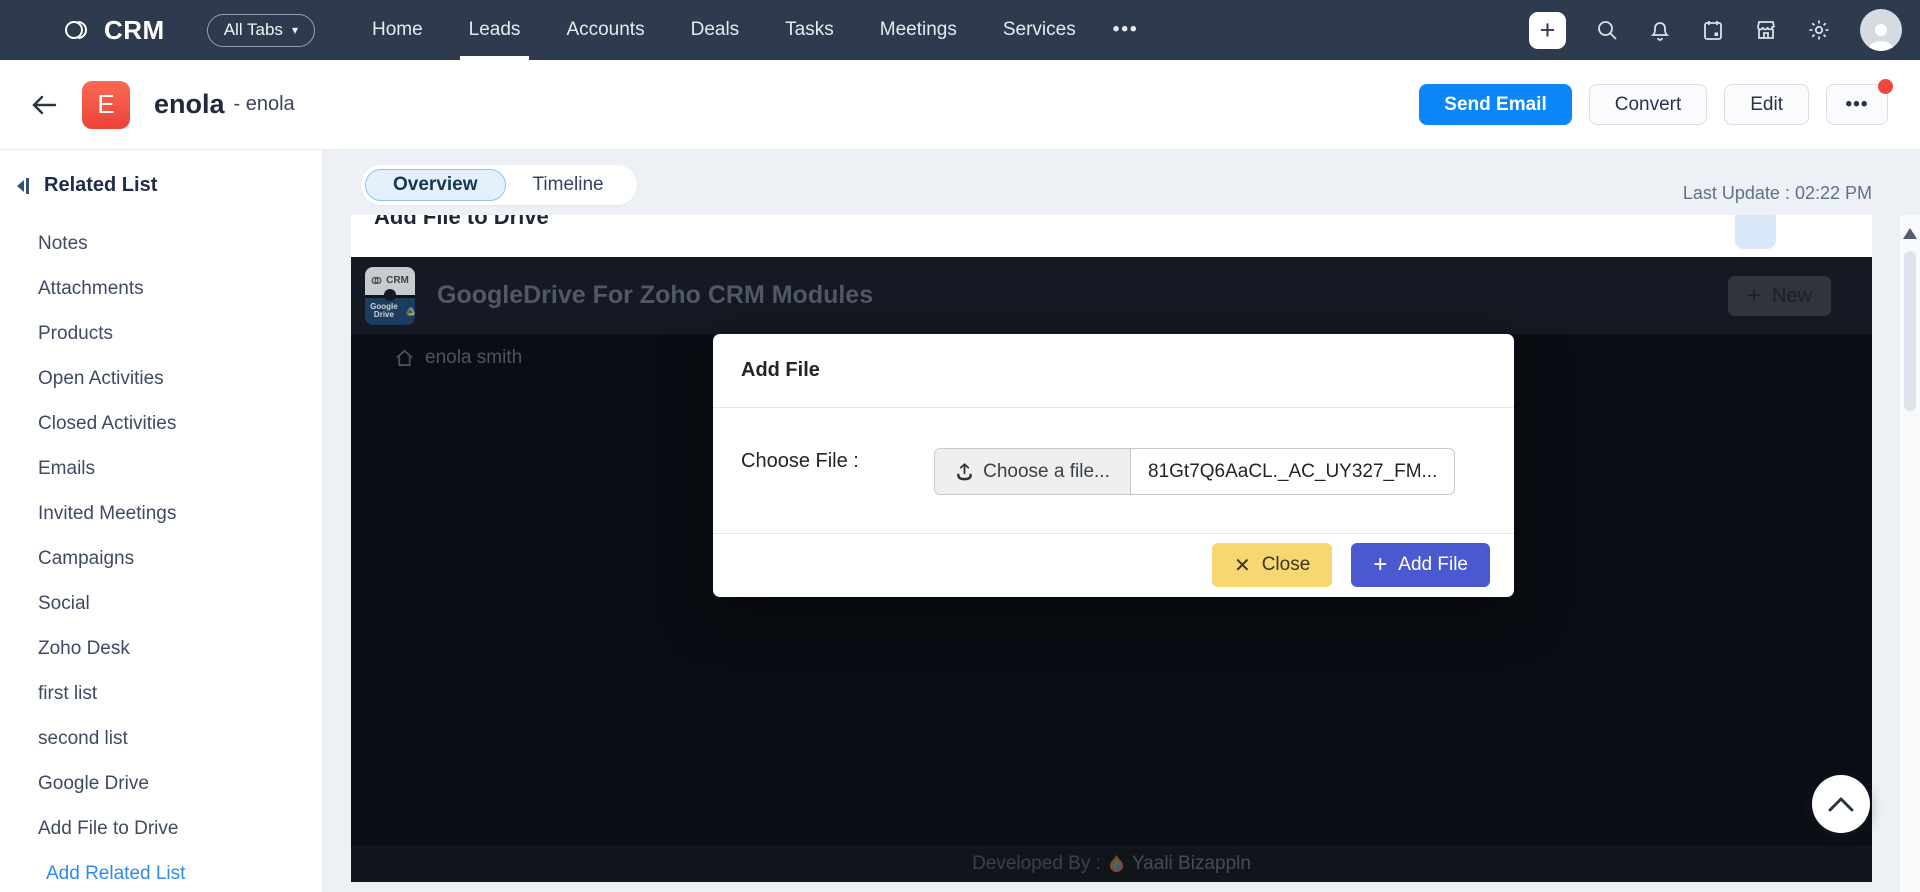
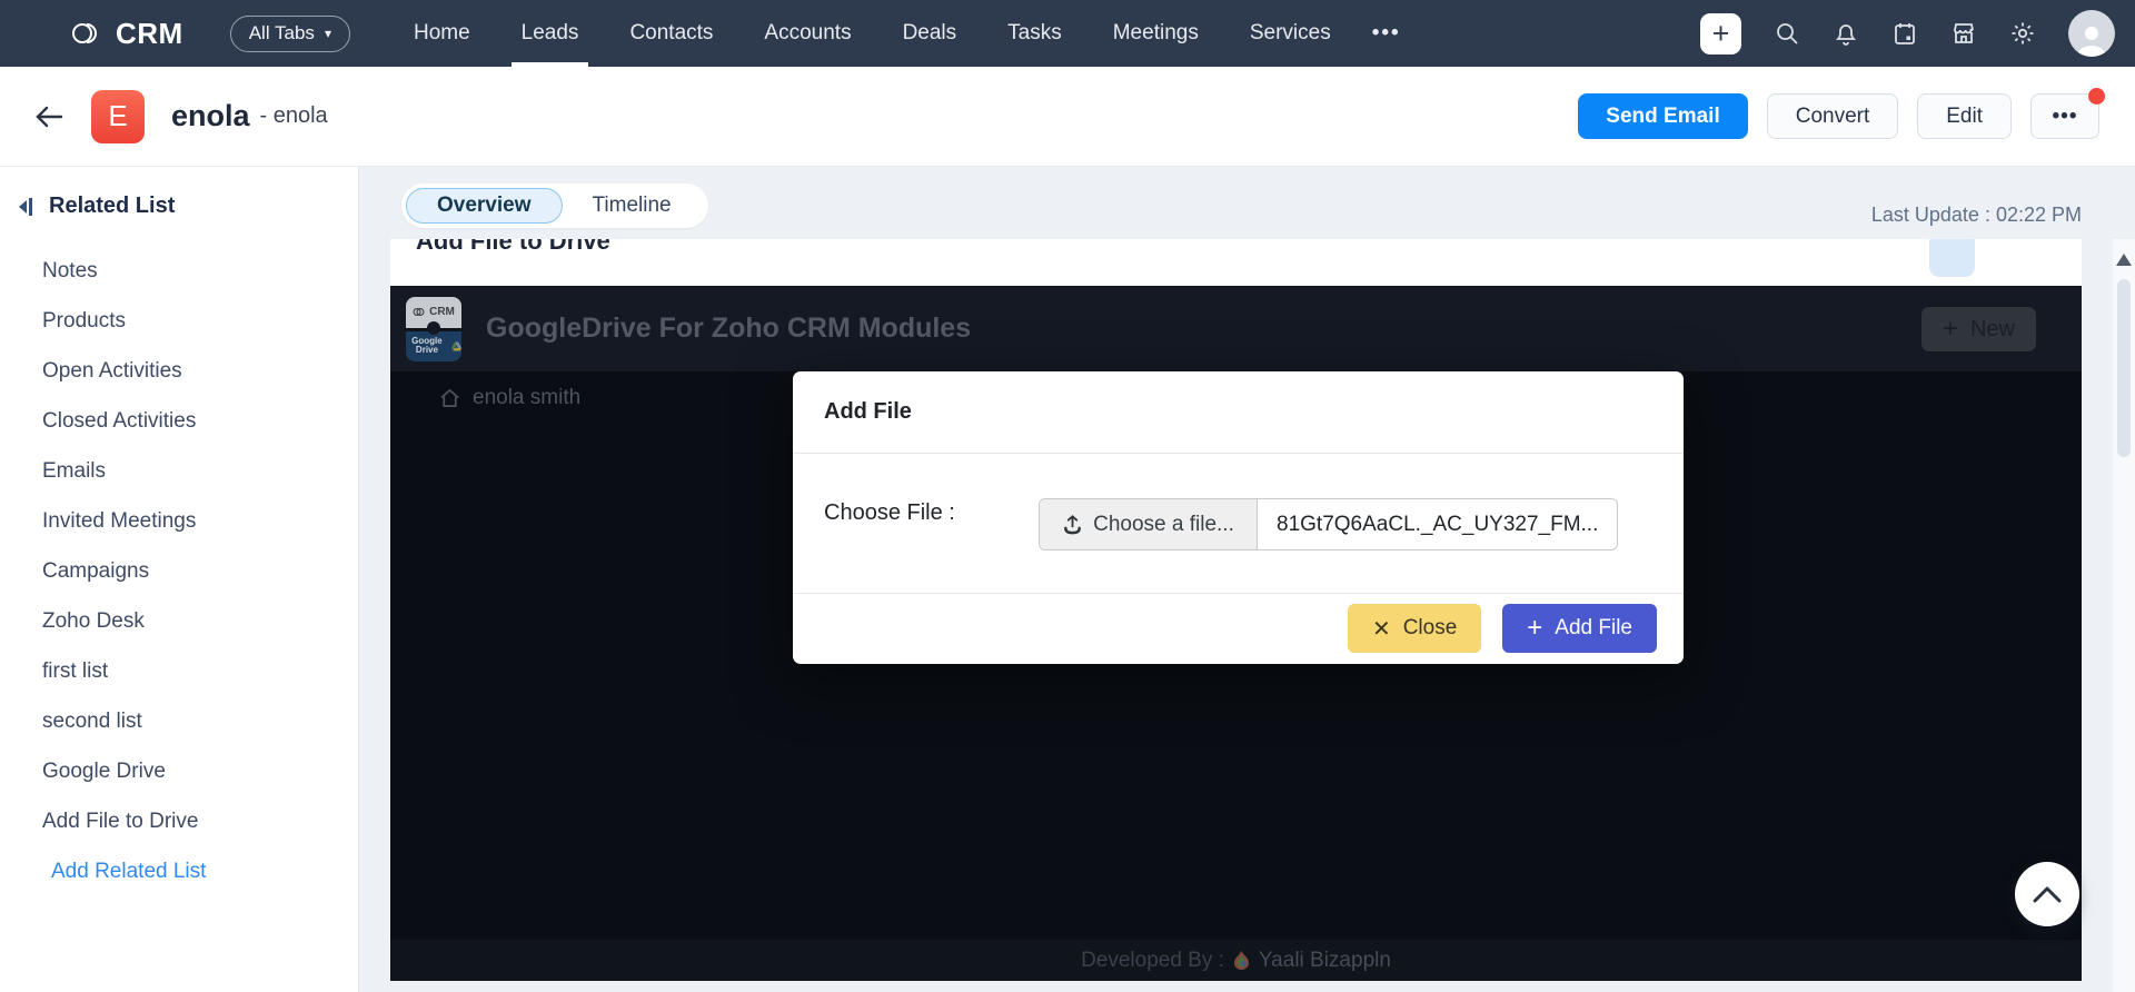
  CRM
  All Tabs
  ▾
  Home
  Leads
+ Contacts
  Accounts
  Deals
  Tasks
  Meetings
  Services
  •••
  +
  E
  enola
  - enola
  Send Email
  Convert
  Edit
  •••
  Related List
  Notes
- Attachments
  Products
  Open Activities
  Closed Activities
  Emails
  Invited Meetings
  Campaigns
- Social
  Zoho Desk
  first list
  second list
  Google Drive
  Add File to Drive
  Add Related List
  Overview
  Timeline
  Last Update : 02:22 PM
  Add File to Drive
  CRM
  Google Drive
  GoogleDrive For Zoho CRM Modules
  enola smith
  Developed By :
  Yaali Bizappln
  Add File
  Choose File :
  Choose a file...
  81Gt7Q6AaCL._AC_UY327_FM...
  ✕
  Close
  +
  Add File
